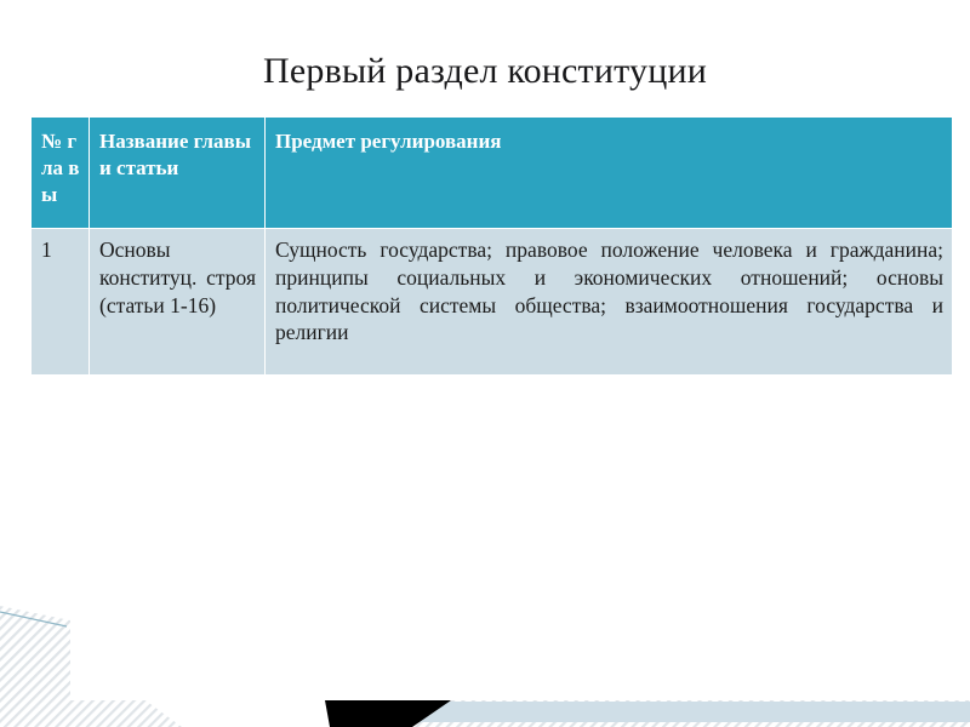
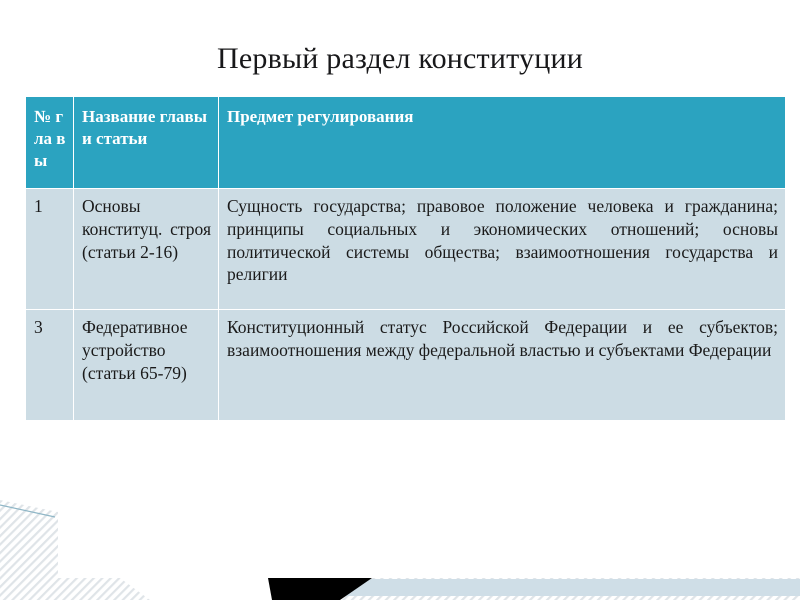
  Первый раздел конституции
  № гла вы	Название главы и статьи	Предмет регулирования
- 1	Основы конституц. строя (статьи 1-16)	Сущность государства; правовое положение человека и гражданина; принципы социальных и экономических отношений; основы политической системы общества; взаимоотношения государства и религии
+ 1	Основы конституц. строя (статьи 2-16)	Сущность государства; правовое положение человека и гражданина; принципы социальных и экономических отношений; основы политической системы общества; взаимоотношения государства и религии
+ 3	Федеративное устройство (статьи 65-79)	Конституционный статус Российской Федерации и ее субъектов; взаимоотношения между федеральной властью и субъектами Федерации
